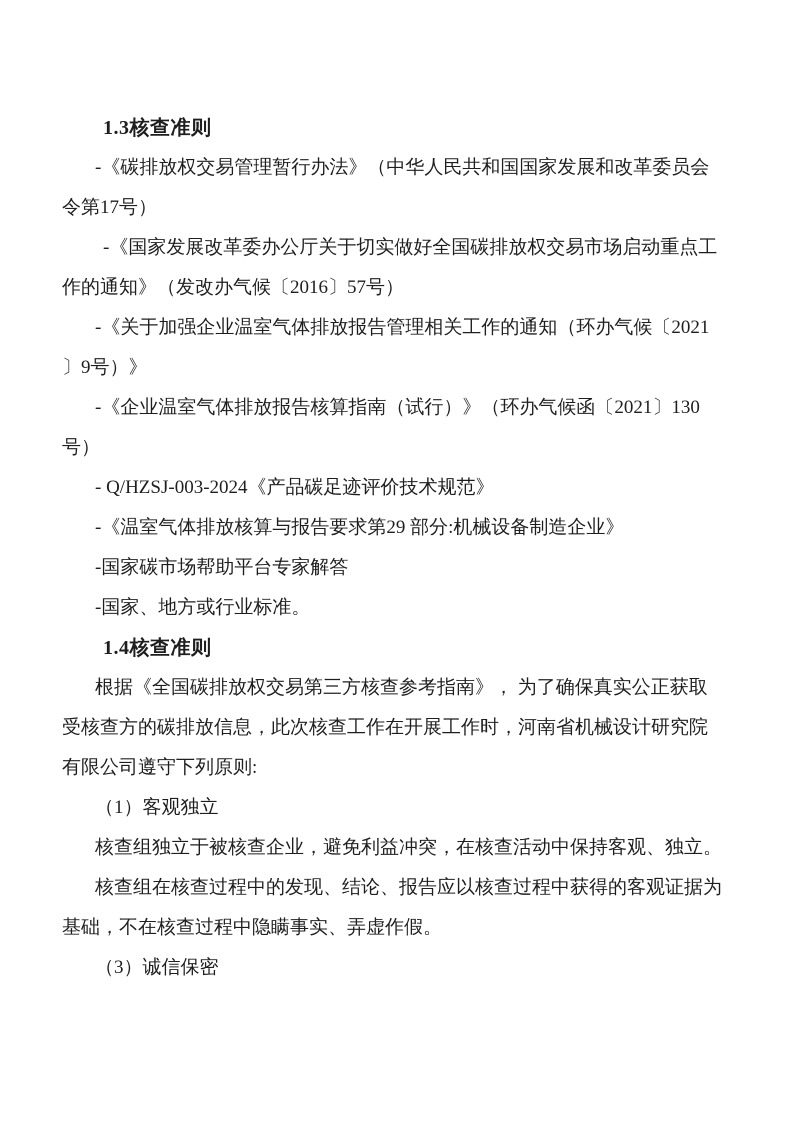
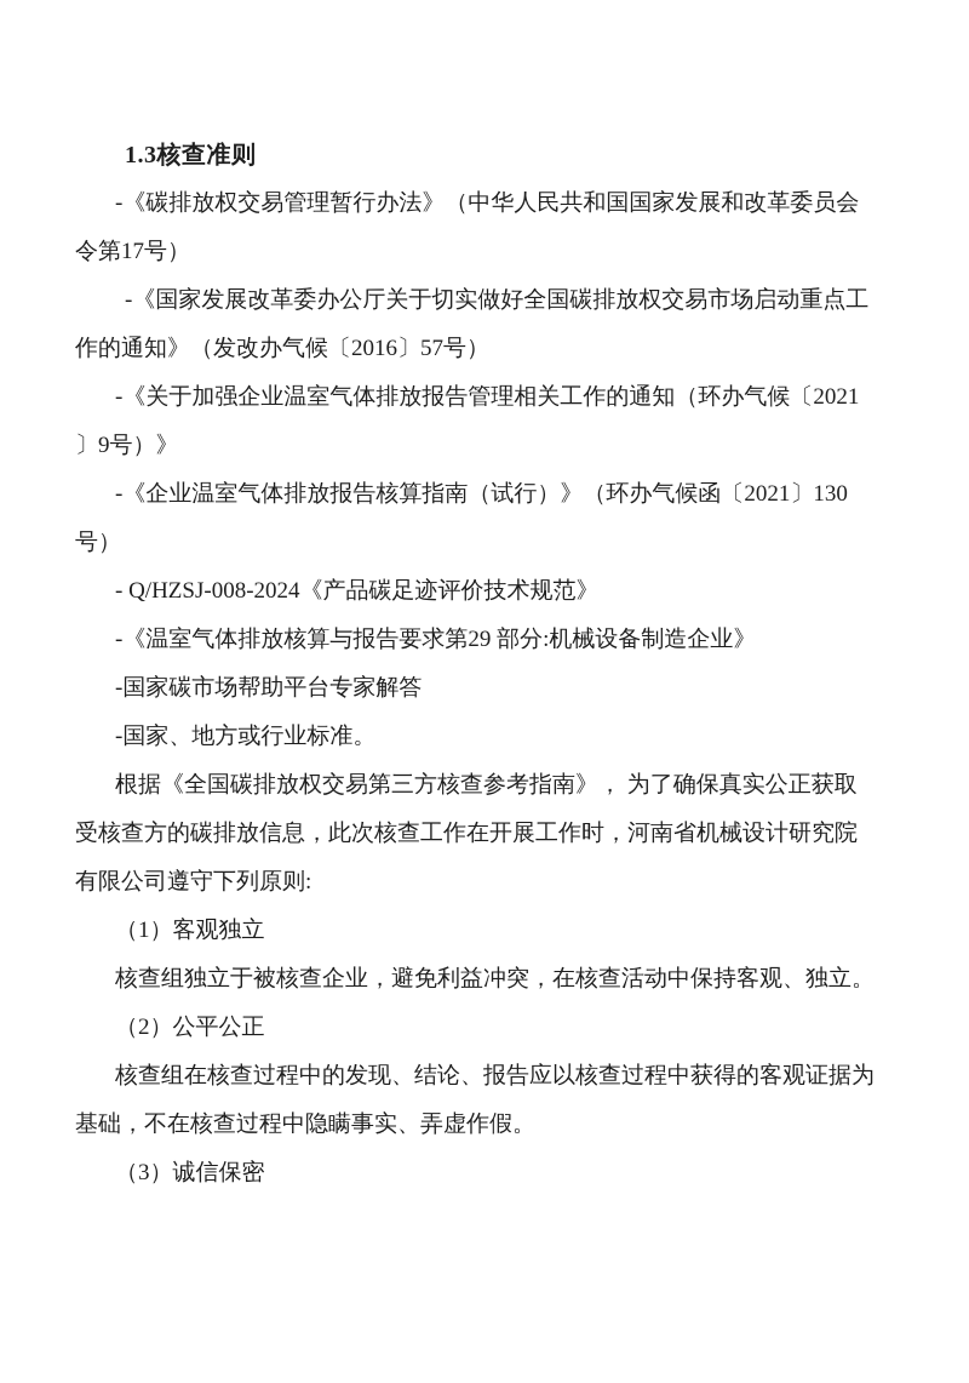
  1.3核查准则
  -《碳排放权交易管理暂行办法》（中华人民共和国国家发展和改革委员会
  令第17号）
  -《国家发展改革委办公厅关于切实做好全国碳排放权交易市场启动重点工
  作的通知》（发改办气候〔2016〕57号）
  -《关于加强企业温室气体排放报告管理相关工作的通知（环办气候〔2021
  〕9号）》
  -《企业温室气体排放报告核算指南（试行）》（环办气候函〔2021〕130
  号）
- - Q/HZSJ-003-2024《产品碳足迹评价技术规范》
+ - Q/HZSJ-008-2024《产品碳足迹评价技术规范》
  -《温室气体排放核算与报告要求第29 部分:机械设备制造企业》
  -国家碳市场帮助平台专家解答
  -国家、地方或行业标准。
- 1.4核查准则
  根据《全国碳排放权交易第三方核查参考指南》， 为了确保真实公正获取
  受核查方的碳排放信息，此次核查工作在开展工作时，河南省机械设计研究院
  有限公司遵守下列原则:
  （1）客观独立
  核查组独立于被核查企业，避免利益冲突，在核查活动中保持客观、独立。
+ （2）公平公正
  核查组在核查过程中的发现、结论、报告应以核查过程中获得的客观证据为
  基础，不在核查过程中隐瞒事实、弄虚作假。
  （3）诚信保密
